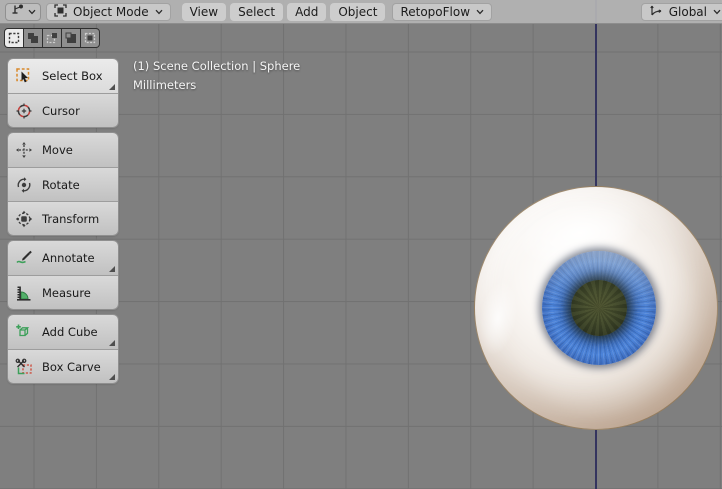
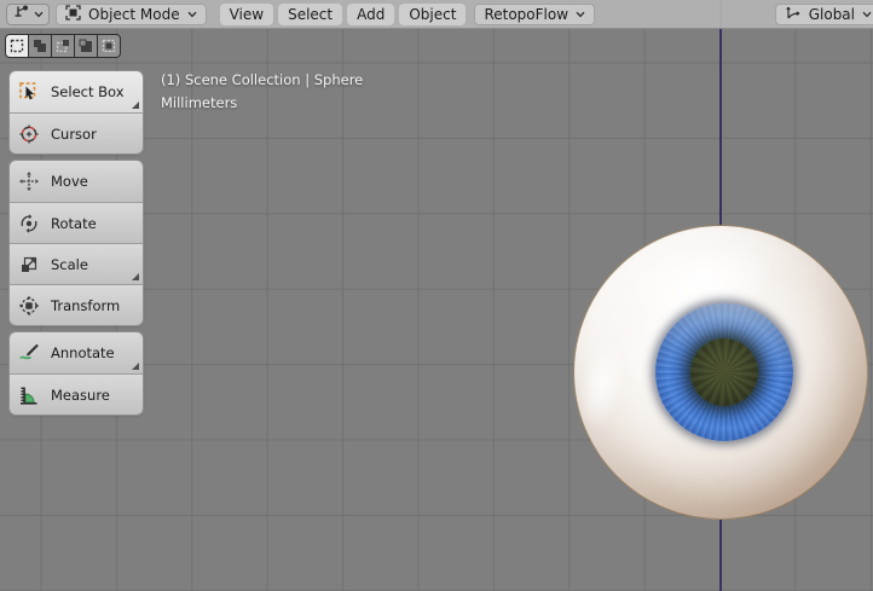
  Object Mode
  View
  Select
  Add
  Object
  RetopoFlow
  Global
  (1) Scene Collection | Sphere
  Millimeters
  Select Box
  Cursor
  Move
  Rotate
+ Scale
  Transform
  Annotate
  Measure
- Add Cube
- Box Carve
